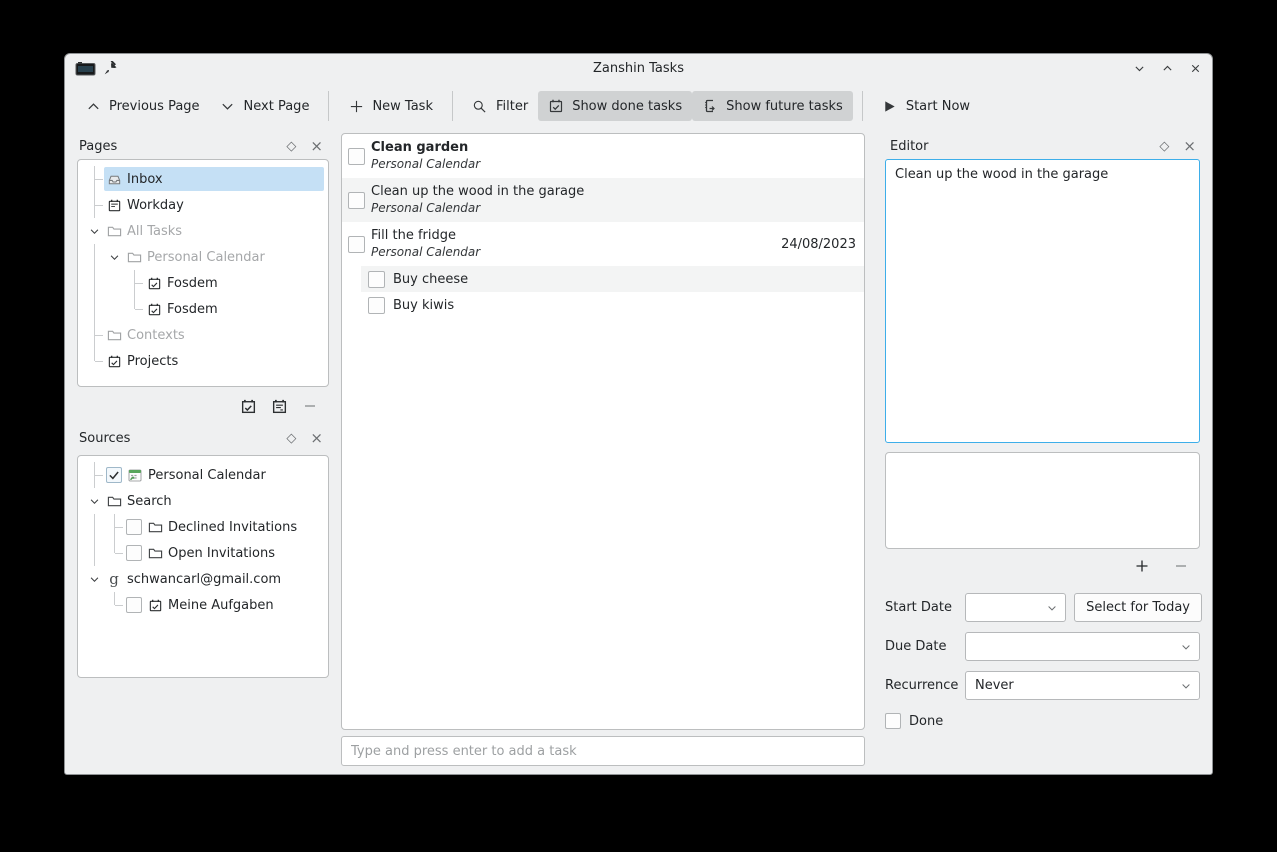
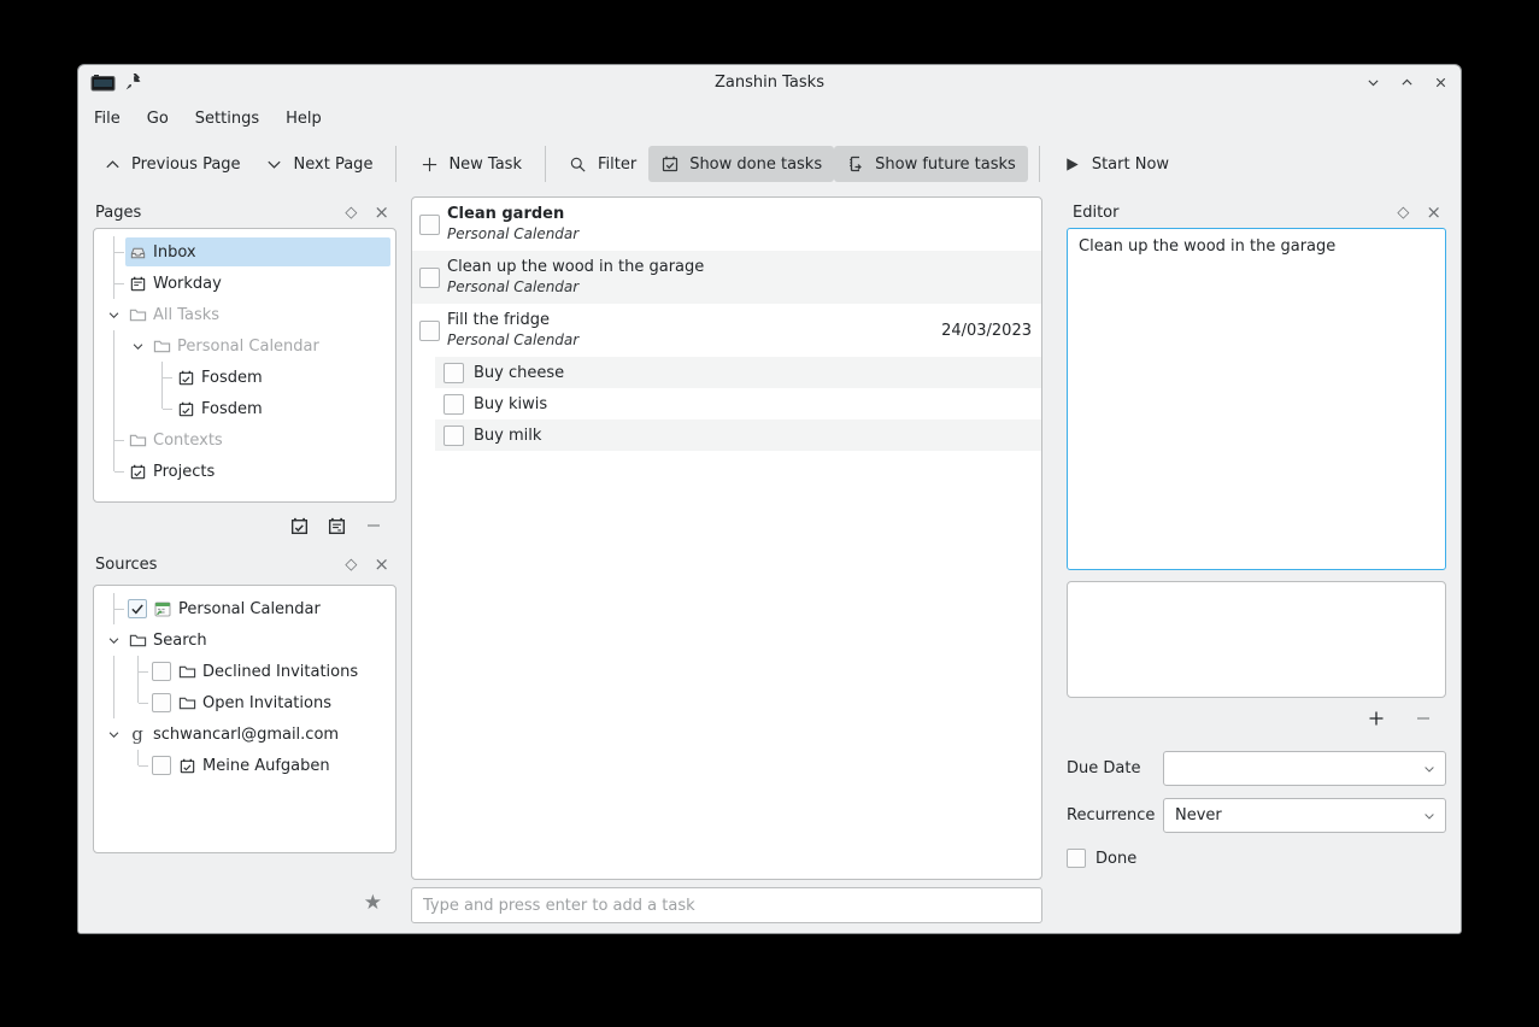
  Zanshin Tasks
+ File
+ Go
+ Settings
+ Help
  Previous Page
  Next Page
  New Task
  Filter
  Show done tasks
  Show future tasks
  Start Now
  Pages
  ◇
  ×
  Inbox
  Workday
  All Tasks
  Personal Calendar
  Fosdem
  Fosdem
  Contexts
  Projects
  Sources
  ◇
  ×
  Personal Calendar
  Search
  Declined Invitations
  Open Invitations
  g
  schwancarl@gmail.com
  Meine Aufgaben
+ ★
  Clean garden
  Personal Calendar
  Clean up the wood in the garage
  Personal Calendar
  Fill the fridge
  Personal Calendar
- 24/08/2023
+ 24/03/2023
  Buy cheese
  Buy kiwis
+ Buy milk
  Type and press enter to add a task
  Editor
  ◇
  ×
  Clean up the wood in the garage
- Start Date
- Select for Today
  Due Date
  Recurrence
  Never
  Done
